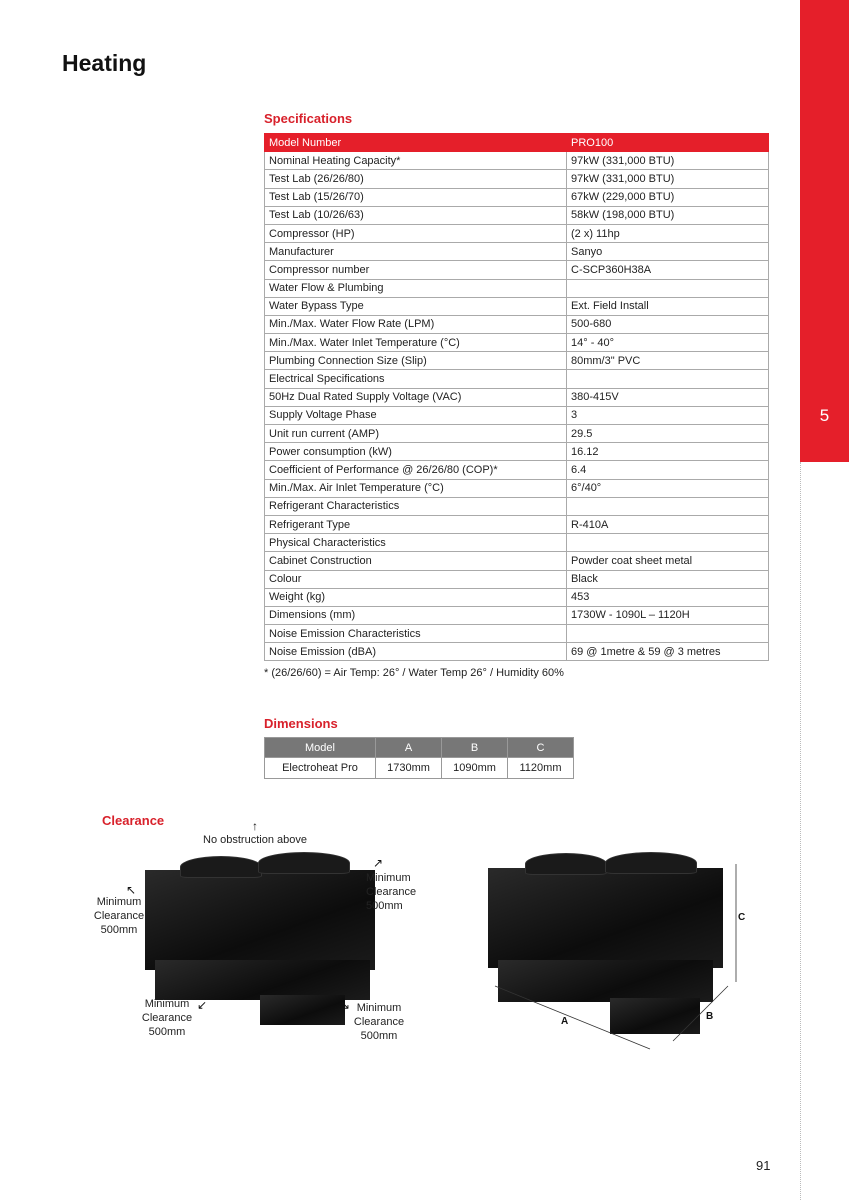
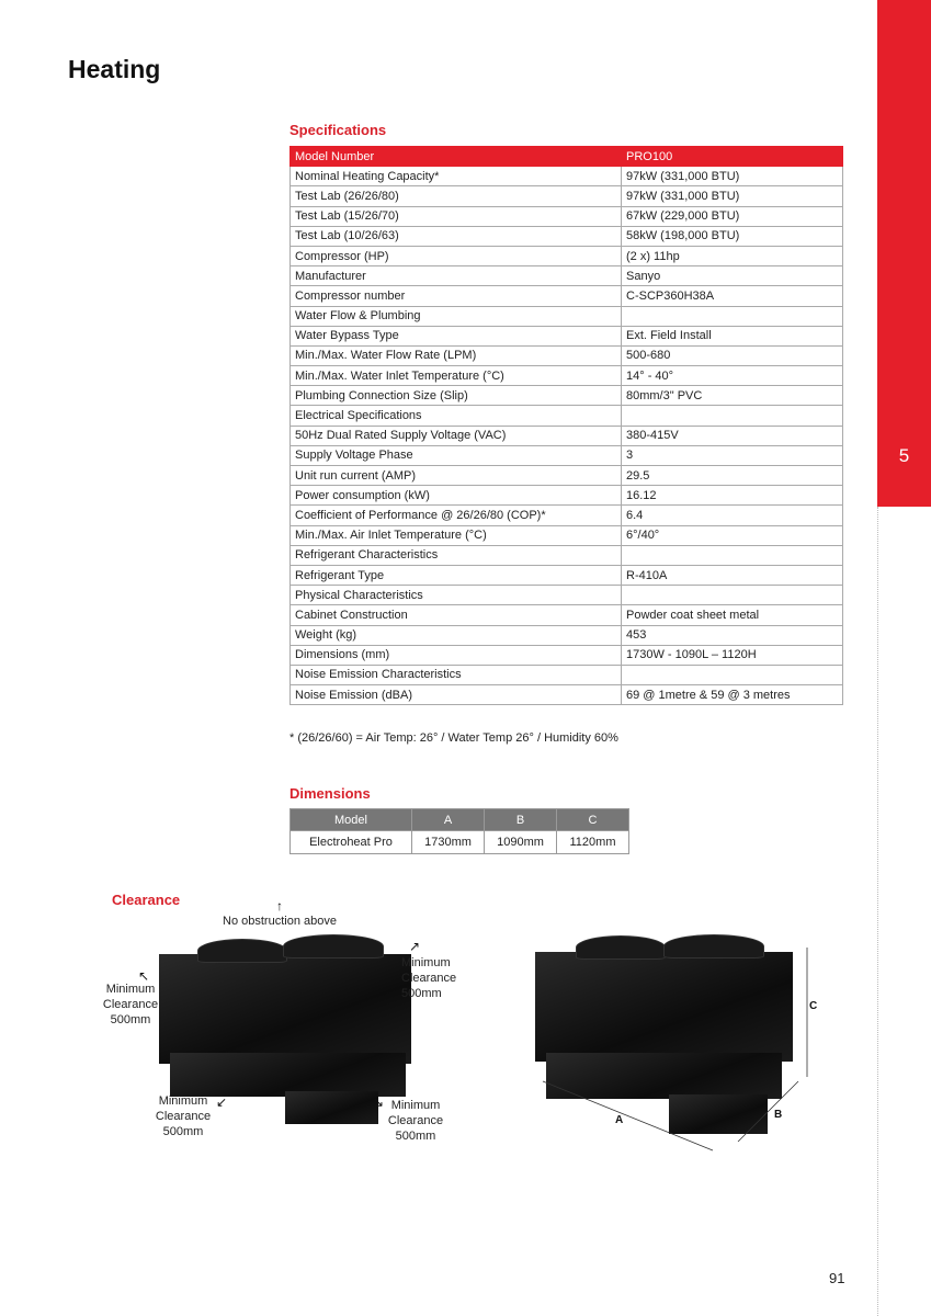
  5
  Heating
  Specifications
  Model Number	PRO100
  Nominal Heating Capacity*	97kW (331,000 BTU)
  Test Lab (26/26/80)	97kW (331,000 BTU)
  Test Lab (15/26/70)	67kW (229,000 BTU)
  Test Lab (10/26/63)	58kW (198,000 BTU)
  Compressor (HP)	(2 x) 11hp
  Manufacturer	Sanyo
  Compressor number	C-SCP360H38A
  Water Flow & Plumbing
  Water Bypass Type	Ext. Field Install
  Min./Max. Water Flow Rate (LPM)	500-680
  Min./Max. Water Inlet Temperature (°C)	14° - 40°
  Plumbing Connection Size (Slip)	80mm/3" PVC
  Electrical Specifications
  50Hz Dual Rated Supply Voltage (VAC)	380-415V
  Supply Voltage Phase	3
  Unit run current (AMP)	29.5
  Power consumption (kW)	16.12
  Coefficient of Performance @ 26/26/80 (COP)*	6.4
  Min./Max. Air Inlet Temperature (°C)	6°/40°
  Refrigerant Characteristics
  Refrigerant Type	R-410A
  Physical Characteristics
  Cabinet Construction	Powder coat sheet metal
- Colour	Black
  Weight (kg)	453
  Dimensions (mm)	1730W - 1090L – 1120H
  Noise Emission Characteristics
  Noise Emission (dBA)	69 @ 1metre & 59 @ 3 metres
  * (26/26/60) = Air Temp: 26° / Water Temp 26° / Humidity 60%
  Dimensions
  Model	A	B	C
  Electroheat Pro	1730mm	1090mm	1120mm
  Clearance
  ↑
  No obstruction above
  ↖
  Minimum
  Clearance
  500mm
  ↗
  Minimum
  Clearance
  500mm
  ↙
  Minimum
  Clearance
  500mm
  ↘
  Minimum
  Clearance
  500mm
  A
  B
  C
  91
